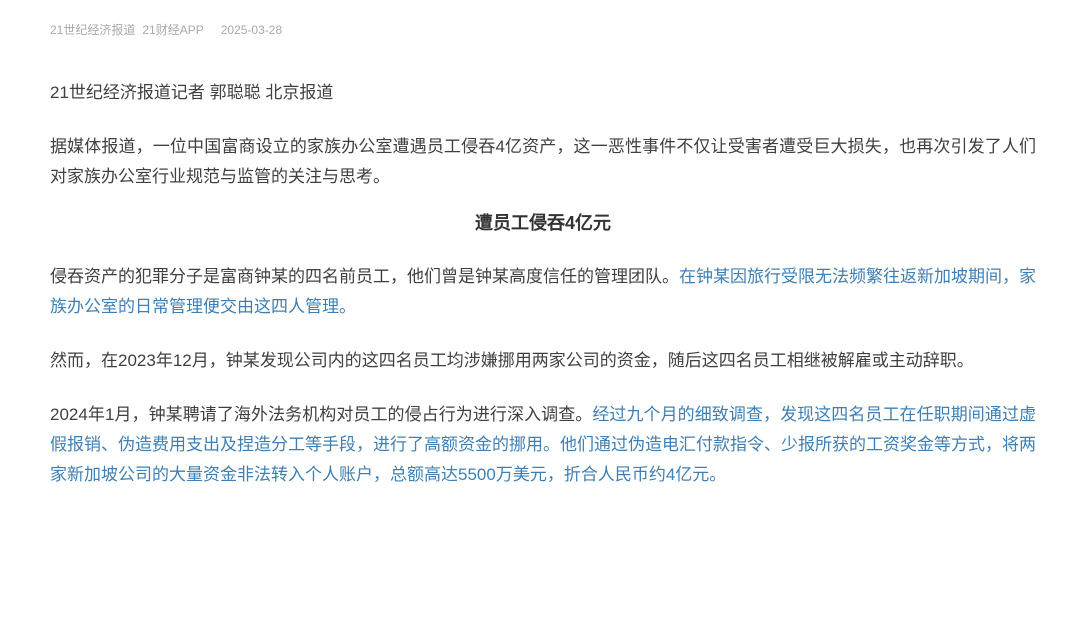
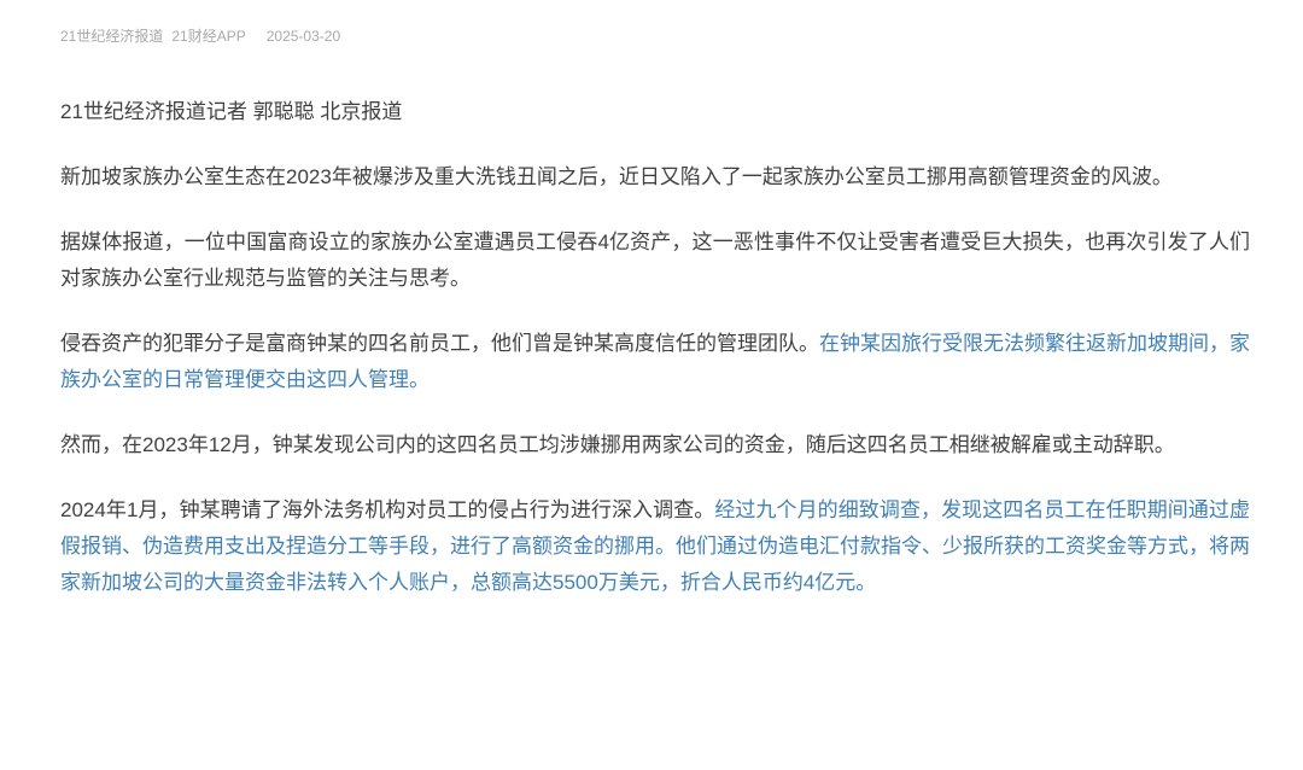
  21世纪经济报道
  21财经APP
- 2025-03-28
+ 2025-03-20
  21世纪经济报道记者 郭聪聪 北京报道
+ 新加坡家族办公室生态在2023年被爆涉及重大洗钱丑闻之后，近日又陷入了一起家族办公室员工挪用高额管理资金的风波。
  据媒体报道，一位中国富商设立的家族办公室遭遇员工侵吞4亿资产，这一恶性事件不仅让受害者遭受巨大损失，也再次引发了人们对家族办公室行业规范与监管的关注与思考。
- 遭员工侵吞4亿元
  侵吞资产的犯罪分子是富商钟某的四名前员工，他们曾是钟某高度信任的管理团队。在钟某因旅行受限无法频繁往返新加坡期间，家族办公室的日常管理便交由这四人管理。
  然而，在2023年12月，钟某发现公司内的这四名员工均涉嫌挪用两家公司的资金，随后这四名员工相继被解雇或主动辞职。
  2024年1月，钟某聘请了海外法务机构对员工的侵占行为进行深入调查。经过九个月的细致调查，发现这四名员工在任职期间通过虚假报销、伪造费用支出及捏造分工等手段，进行了高额资金的挪用。他们通过伪造电汇付款指令、少报所获的工资奖金等方式，将两家新加坡公司的大量资金非法转入个人账户，总额高达5500万美元，折合人民币约4亿元。
